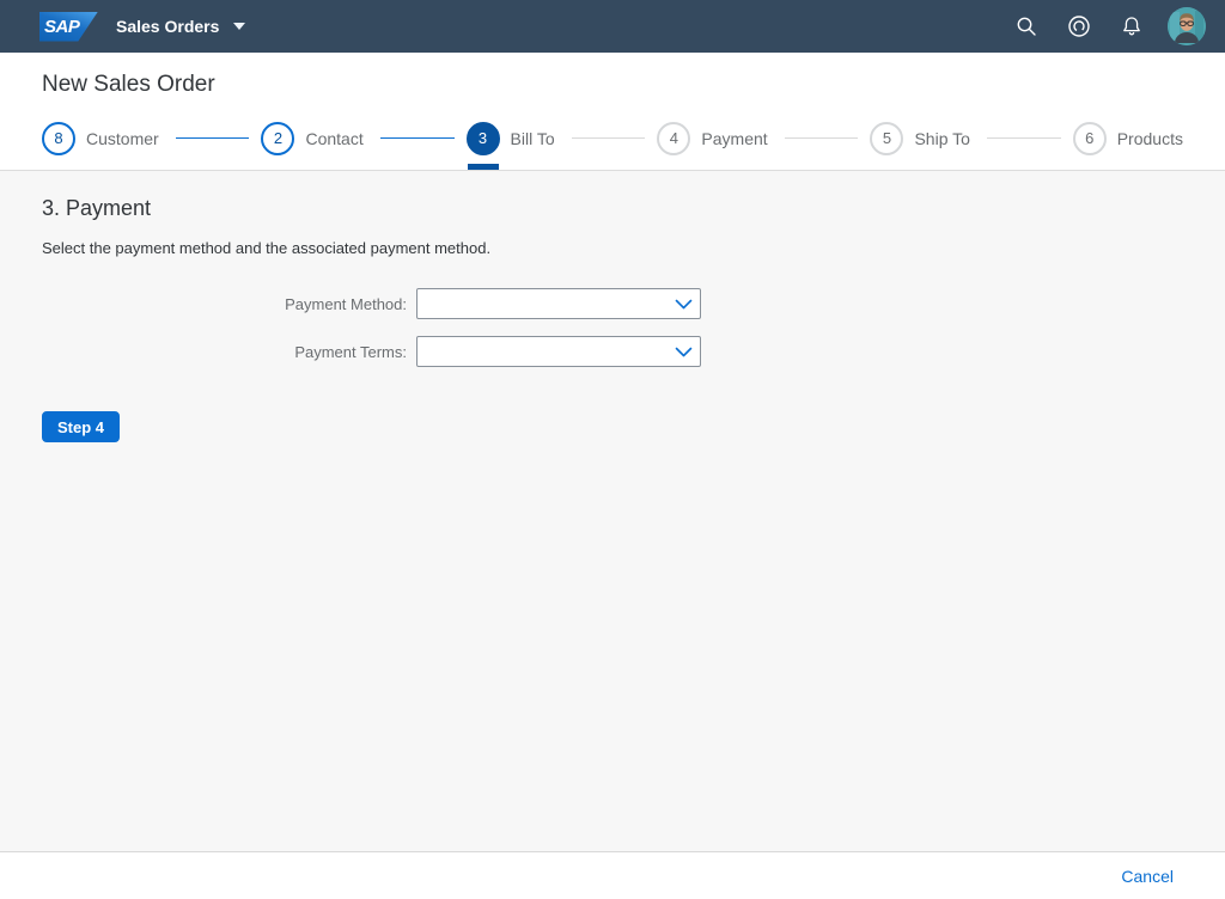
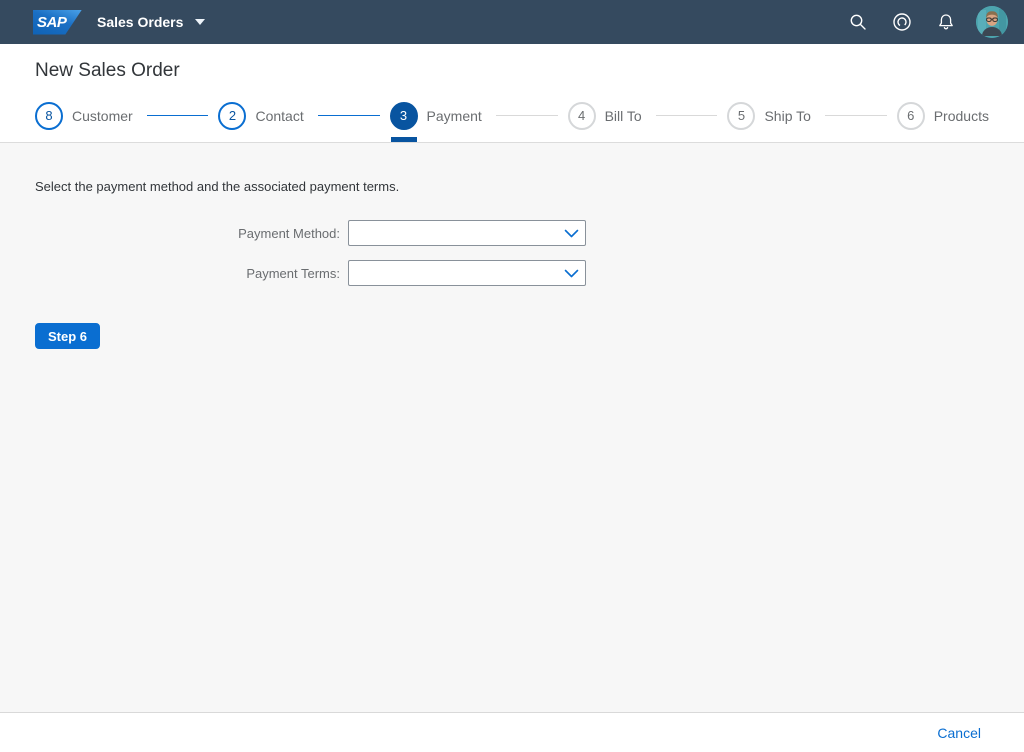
  SAP
  Sales Orders
  New Sales Order
  8
  Customer
  2
  Contact
  3
- Bill To
+ Payment
  4
- Payment
+ Bill To
  5
  Ship To
  6
  Products
- 3. Payment
- Select the payment method and the associated payment method.
+ Select the payment method and the associated payment terms.
  Payment Method:
  Payment Terms:
- Step 4
+ Step 6
  Cancel
